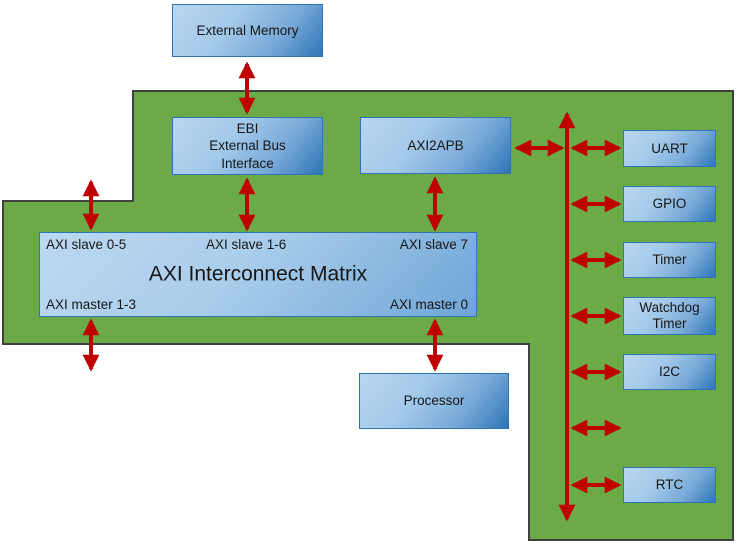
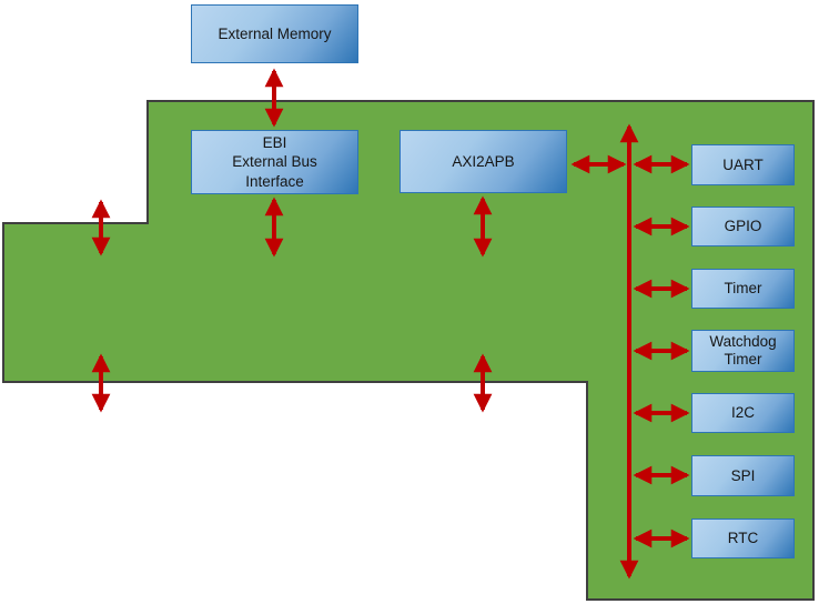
  External Memory
  EBI
  External Bus
  Interface
  AXI2APB
- AXI slave 0-5
- AXI slave 1-6
- AXI slave 7
- AXI Interconnect Matrix
- AXI master 1-3
- AXI master 0
- Processor
  UART
  GPIO
  Timer
  Watchdog Timer
  I2C
+ SPI
  RTC
